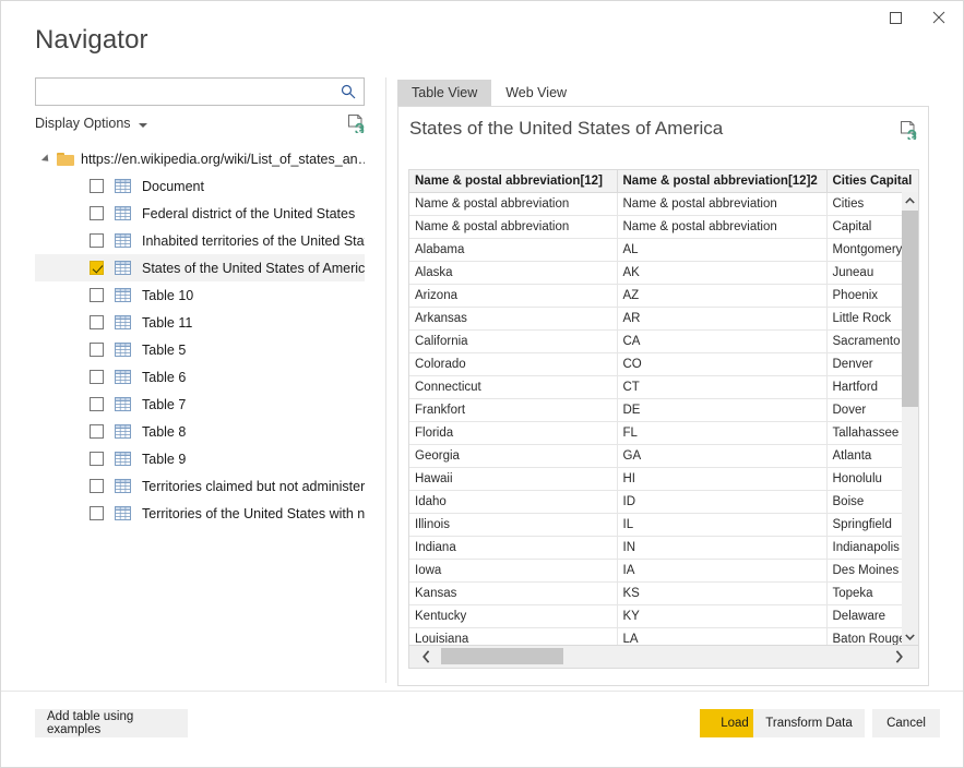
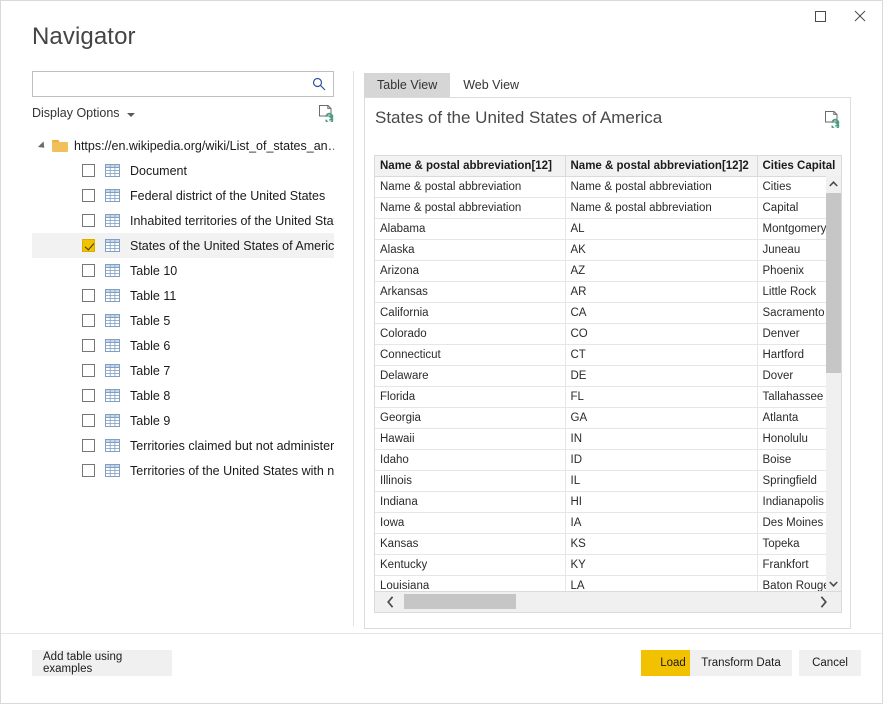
  Navigator
  Display Options
  https://en.wikipedia.org/wiki/List_of_states_an…
  Document
  Federal district of the United States
  Inhabited territories of the United Sta
  States of the United States of Americ
  Table 10
  Table 11
  Table 5
  Table 6
  Table 7
  Table 8
  Table 9
  Territories claimed but not administer
  Territories of the United States with n
  Table View
  Web View
  States of the United States of America
  Name & postal abbreviation[12]	Name & postal abbreviation[12]2	Cities Capital
  Name & postal abbreviation	Name & postal abbreviation	Cities
  Name & postal abbreviation	Name & postal abbreviation	Capital
  Alabama	AL	Montgomery
  Alaska	AK	Juneau
  Arizona	AZ	Phoenix
  Arkansas	AR	Little Rock
  California	CA	Sacramento
  Colorado	CO	Denver
  Connecticut	CT	Hartford
- Frankfort	DE	Dover
+ Delaware	DE	Dover
  Florida	FL	Tallahassee
  Georgia	GA	Atlanta
- Hawaii	HI	Honolulu
+ Hawaii	IN	Honolulu
  Idaho	ID	Boise
  Illinois	IL	Springfield
- Indiana	IN	Indianapolis
+ Indiana	HI	Indianapolis
  Iowa	IA	Des Moines
  Kansas	KS	Topeka
- Kentucky	KY	Delaware
+ Kentucky	KY	Frankfort
  Louisiana	LA	Baton Roug
  Add table using examples
  Load
  Transform Data
  Cancel
